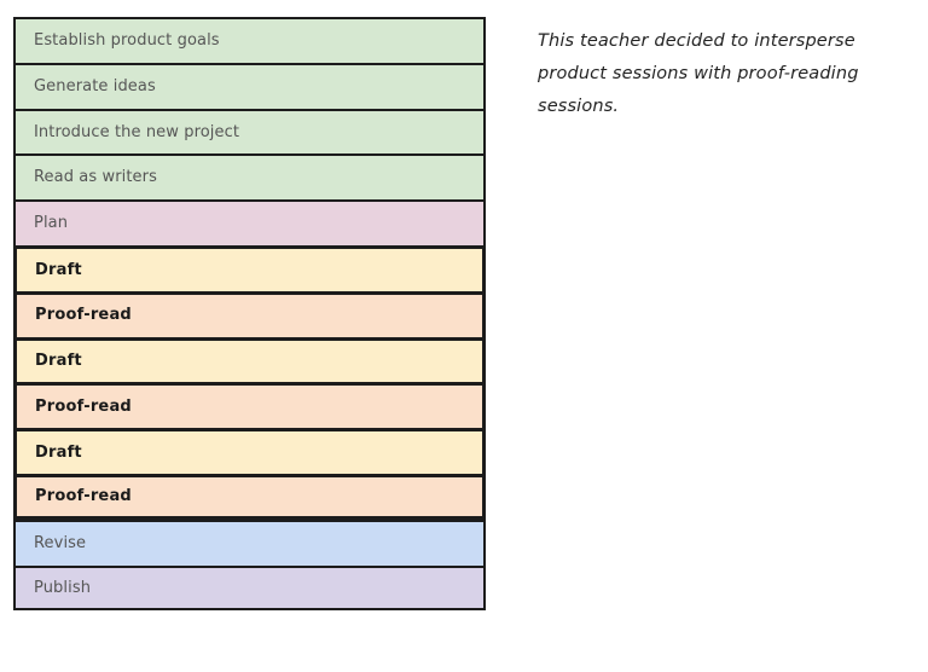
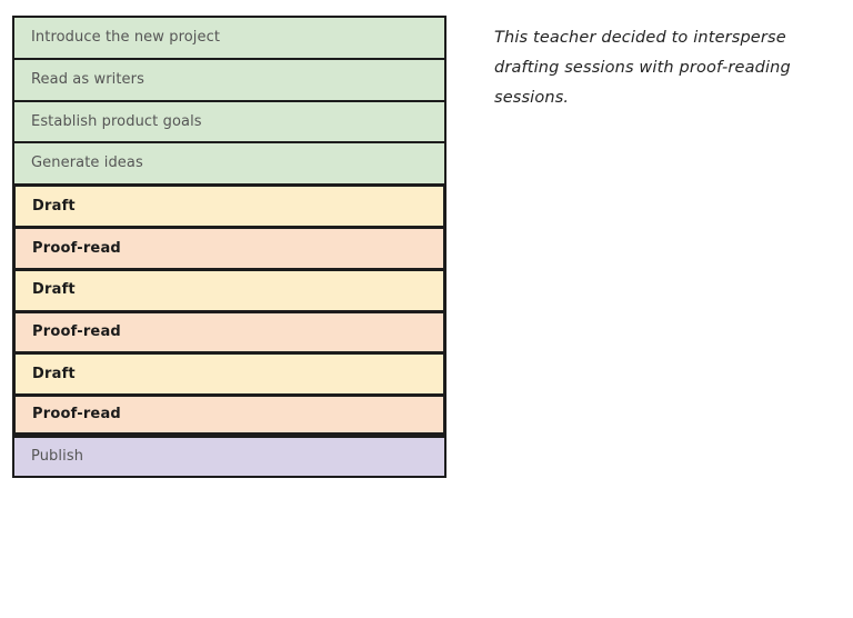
- Establish product goals
+ Introduce the new project
- Generate ideas
+ Read as writers
- Introduce the new project
+ Establish product goals
- Read as writers
+ Generate ideas
- Plan
  Draft
  Proof-read
  Draft
  Proof-read
  Draft
  Proof-read
- Revise
  Publish
- This teacher decided to intersperse product sessions with proof-reading sessions.
+ This teacher decided to intersperse drafting sessions with proof-reading sessions.
